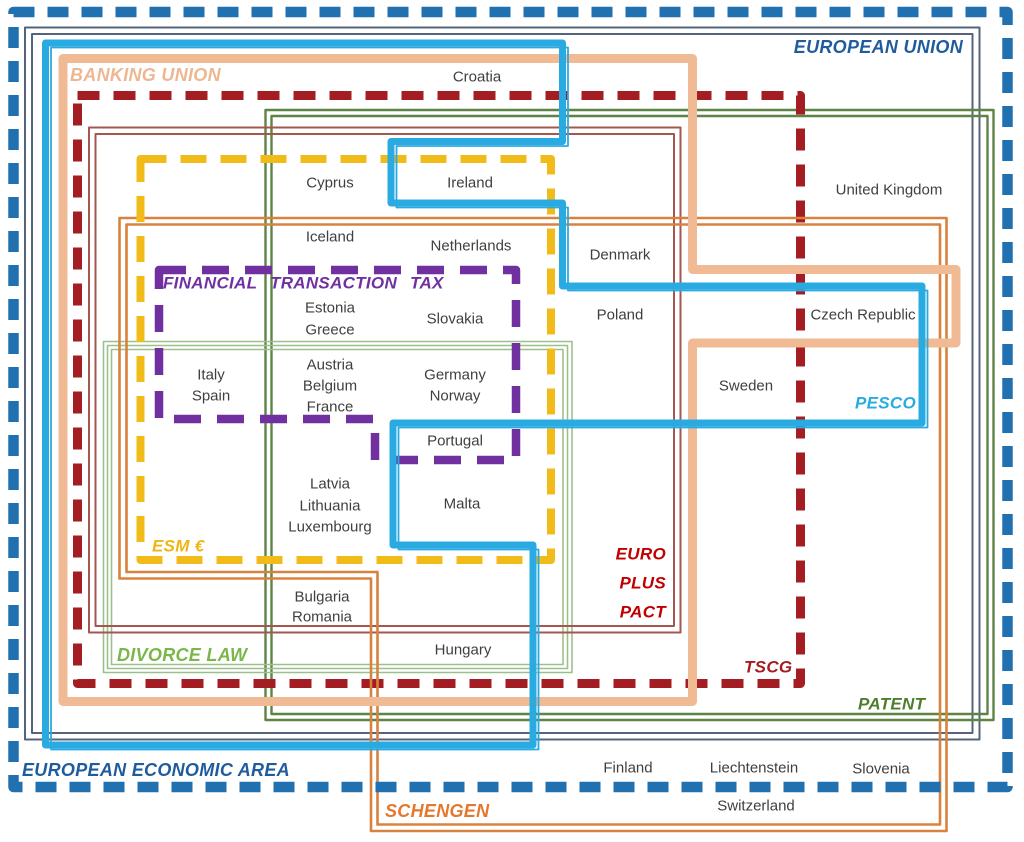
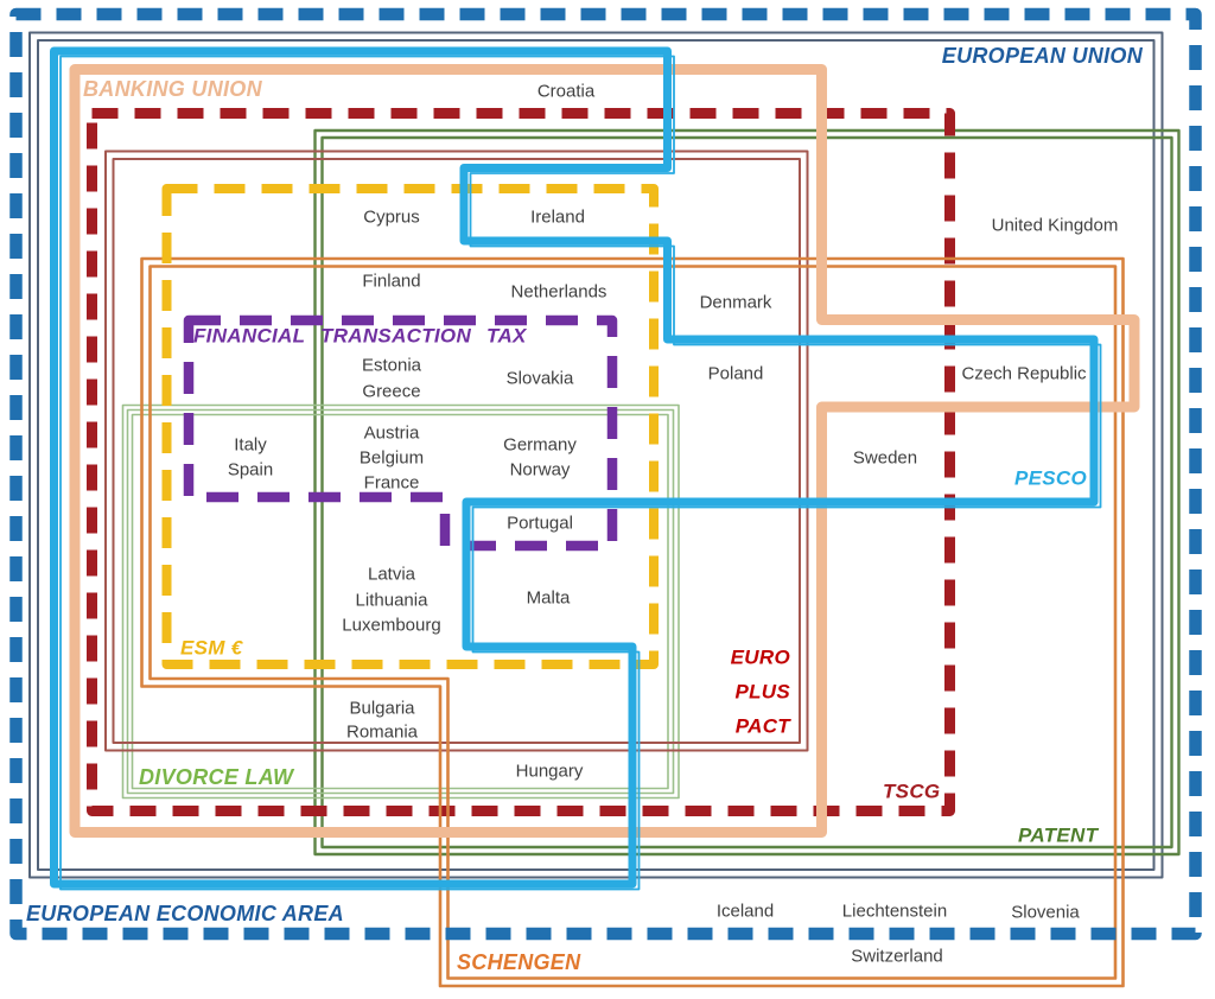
  EUROPEAN UNION
  BANKING UNION
  EUROPEAN ECONOMIC AREA
  SCHENGEN
  ESM €
  FINANCIAL TRANSACTION TAX
  DIVORCE LAW
  PATENT
  PESCO
  EURO
  PLUS
  PACT
  TSCG
  Croatia
  Cyprus
  Ireland
  United Kingdom
- Iceland
+ Finland
  Netherlands
  Denmark
  Estonia
  Greece
  Slovakia
  Poland
  Czech Republic
  Italy
  Spain
  Austria
  Belgium
  France
  Germany
  Norway
  Sweden
  Portugal
  Malta
  Latvia
  Lithuania
  Luxembourg
  Bulgaria
  Romania
  Hungary
- Finland
+ Iceland
  Liechtenstein
  Slovenia
  Switzerland
